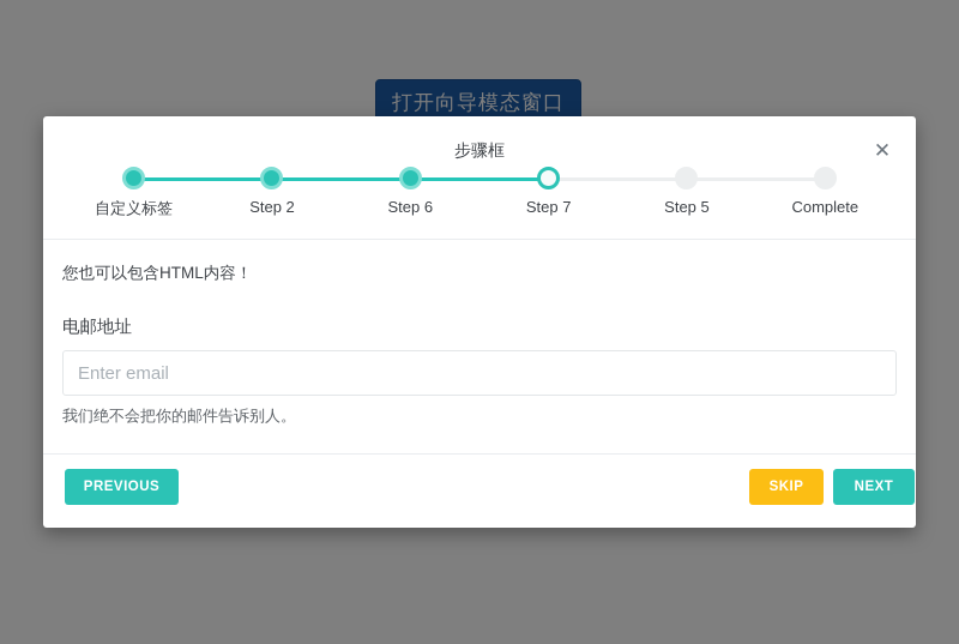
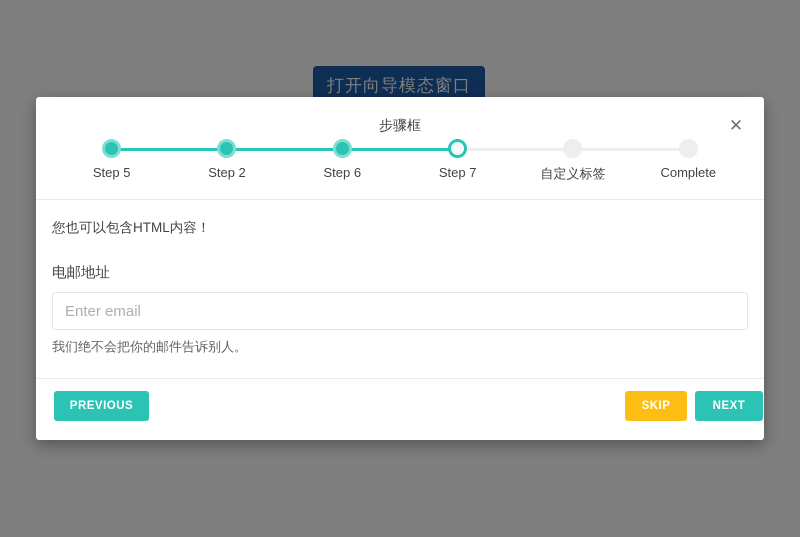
  打开向导模态窗口
  步骤框
  ✕
- 自定义标签
+ Step 5
  Step 2
  Step 6
  Step 7
- Step 5
+ 自定义标签
  Complete
  您也可以包含HTML内容！
  电邮地址
  Enter email
  我们绝不会把你的邮件告诉别人。
  PREVIOUS
  SKIP
  NEXT
